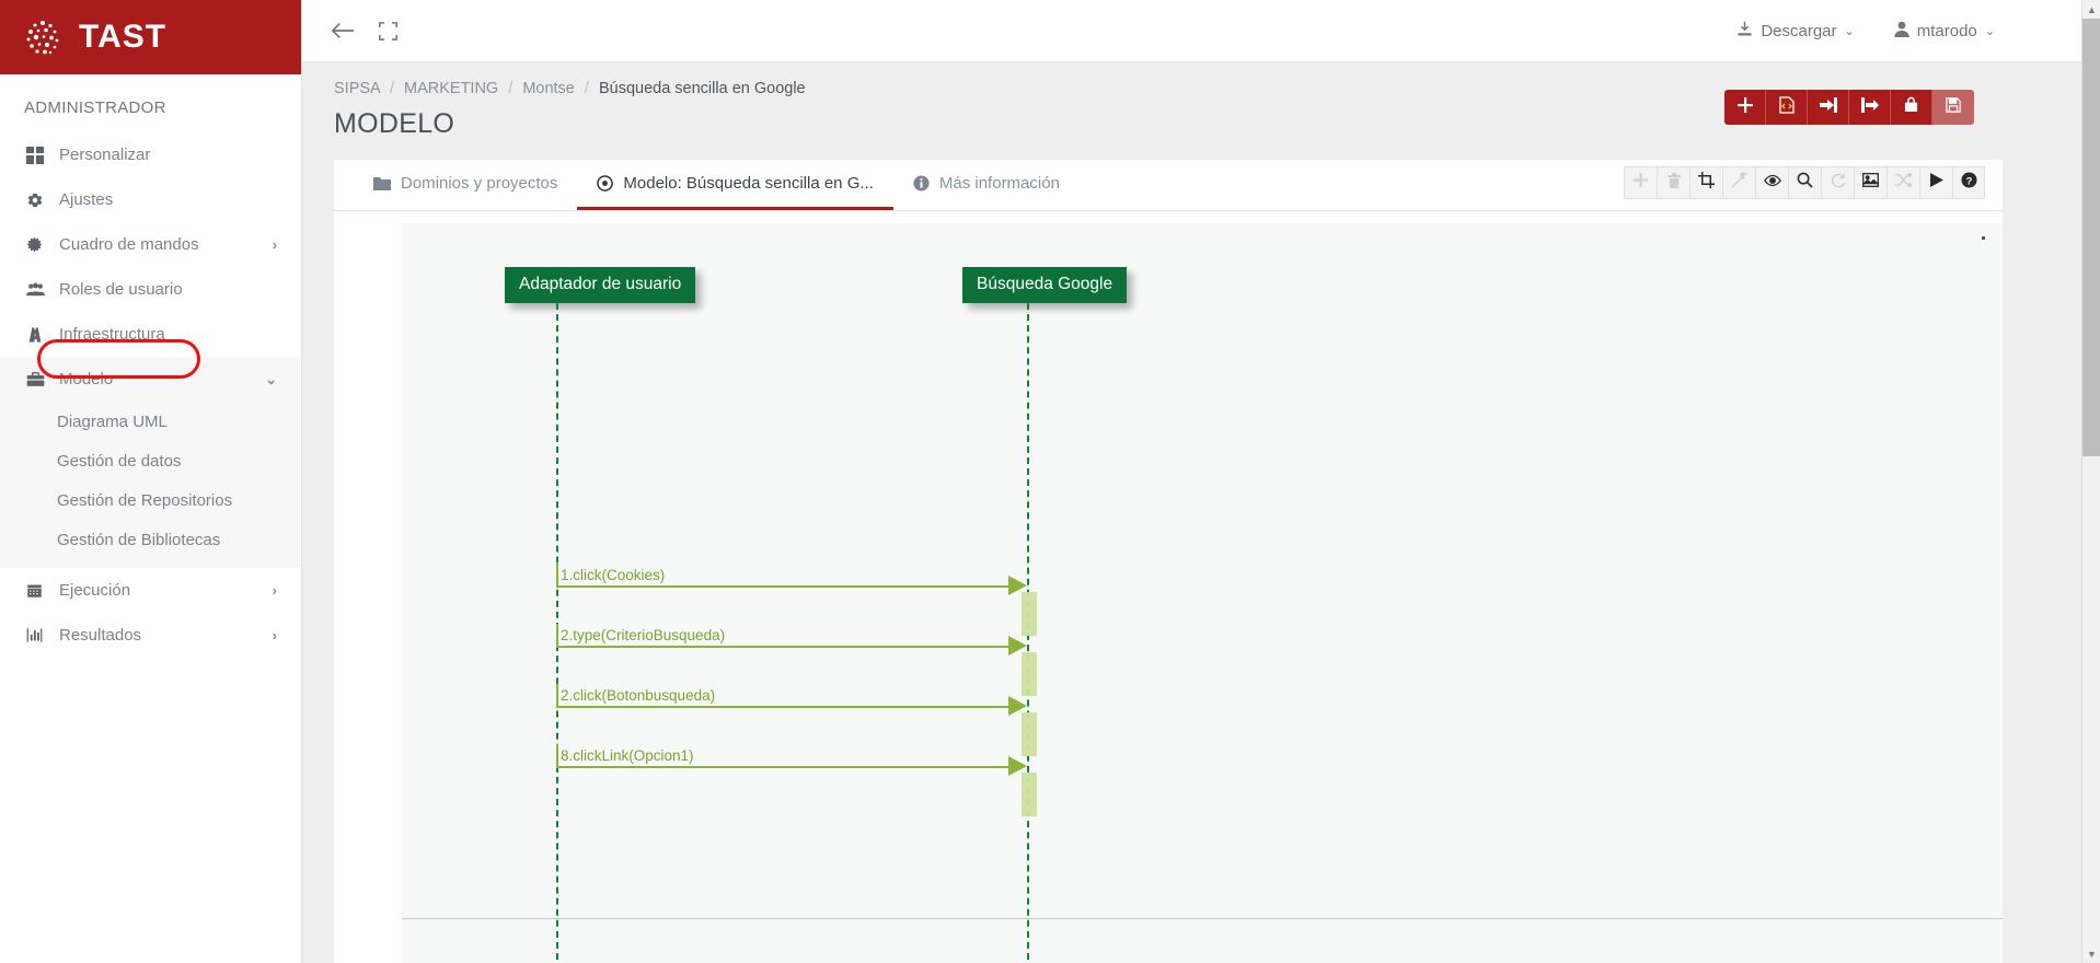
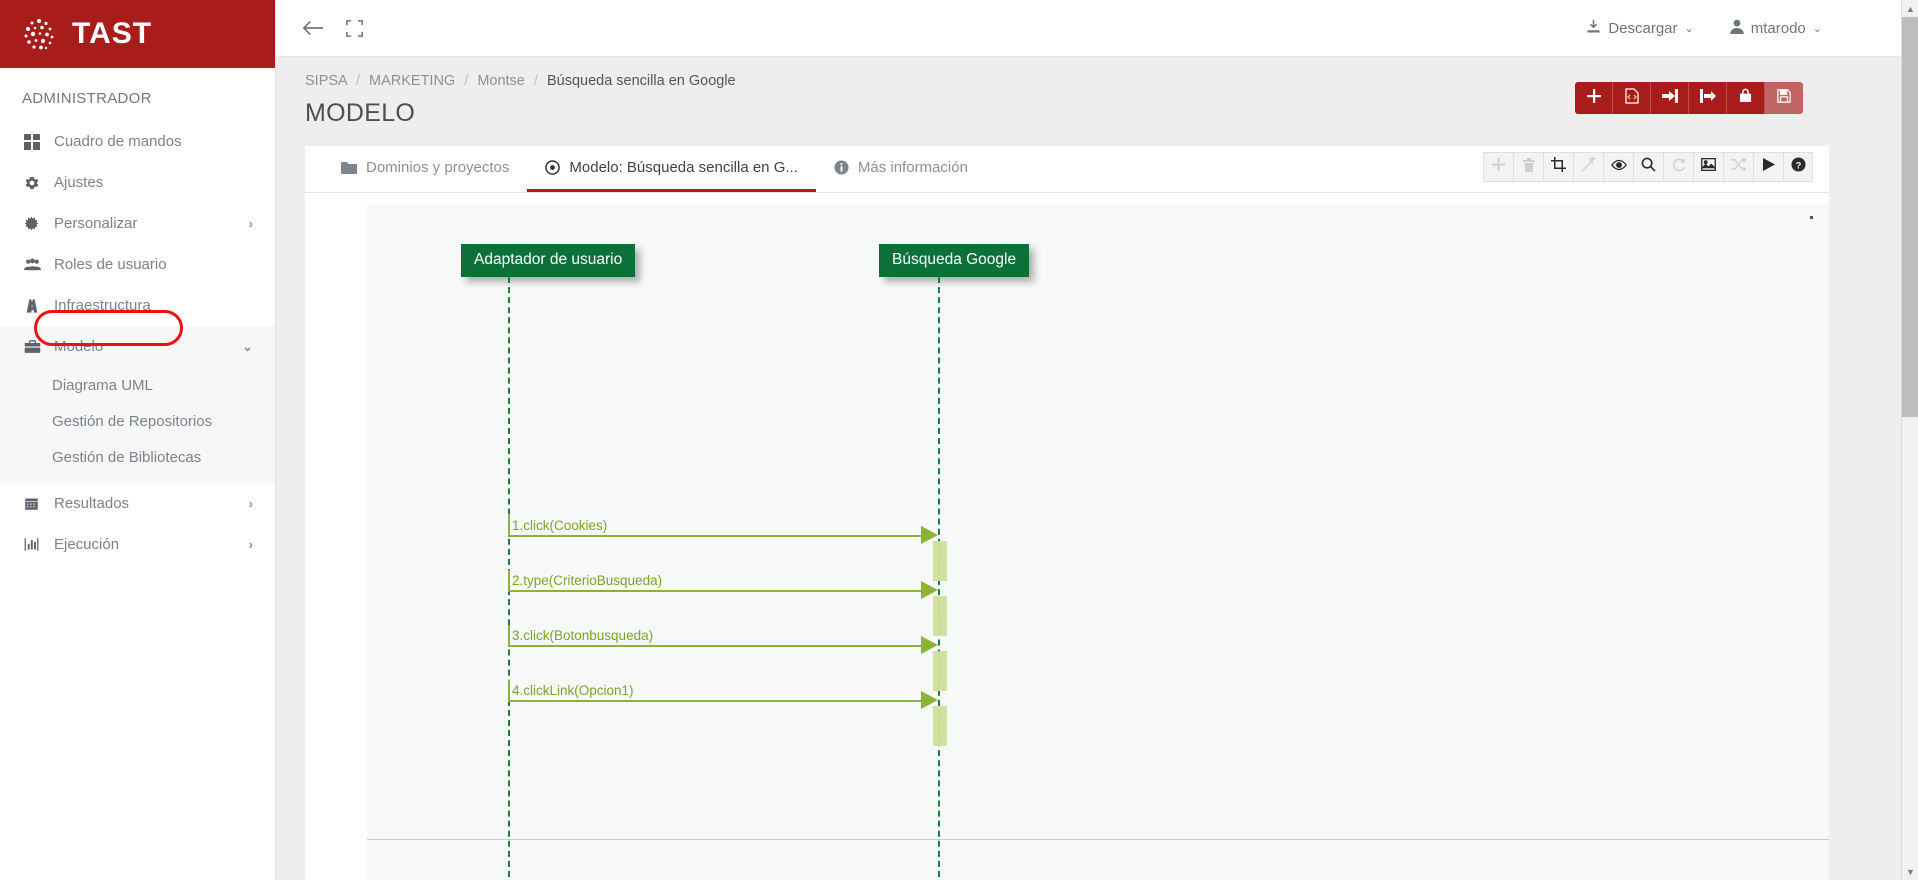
  TAST
  ADMINISTRADOR
- Personalizar
+ Cuadro de mandos
  Ajustes
- Cuadro de mandos
+ Personalizar
  ›
  Roles de usuario
  Infraestructura
  Modelo
  ⌄
  Diagrama UML
- Gestión de datos
  Gestión de Repositorios
  Gestión de Bibliotecas
- Ejecución
+ Resultados
  ›
- Resultados
+ Ejecución
  ›
  Descargar
  ⌄
  mtarodo
  ⌄
  SIPSA / MARKETING / Montse / Búsqueda sencilla en Google
  MODELO
  Dominios y proyectos
  Modelo: Búsqueda sencilla en G...
  Más información
  ?
  Adaptador de usuario
  Búsqueda Google
  1.click(Cookies)
  2.type(CriterioBusqueda)
- 2.click(Botonbusqueda)
+ 3.click(Botonbusqueda)
- 8.clickLink(Opcion1)
+ 4.clickLink(Opcion1)
  ▲
  ▼
